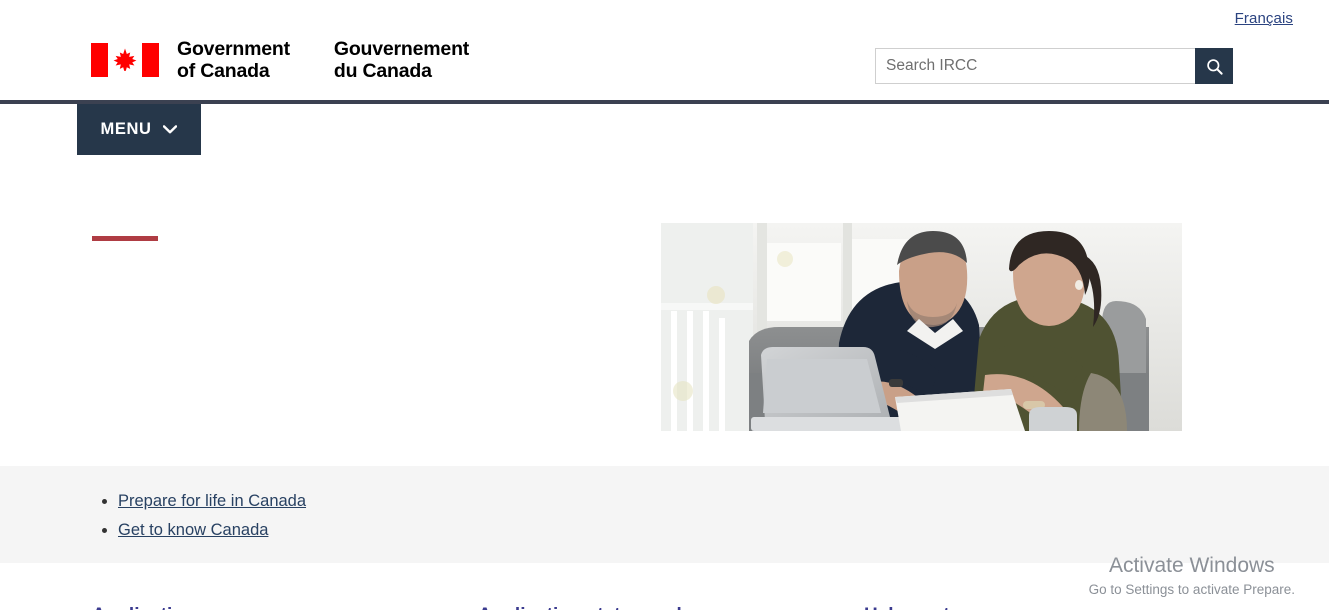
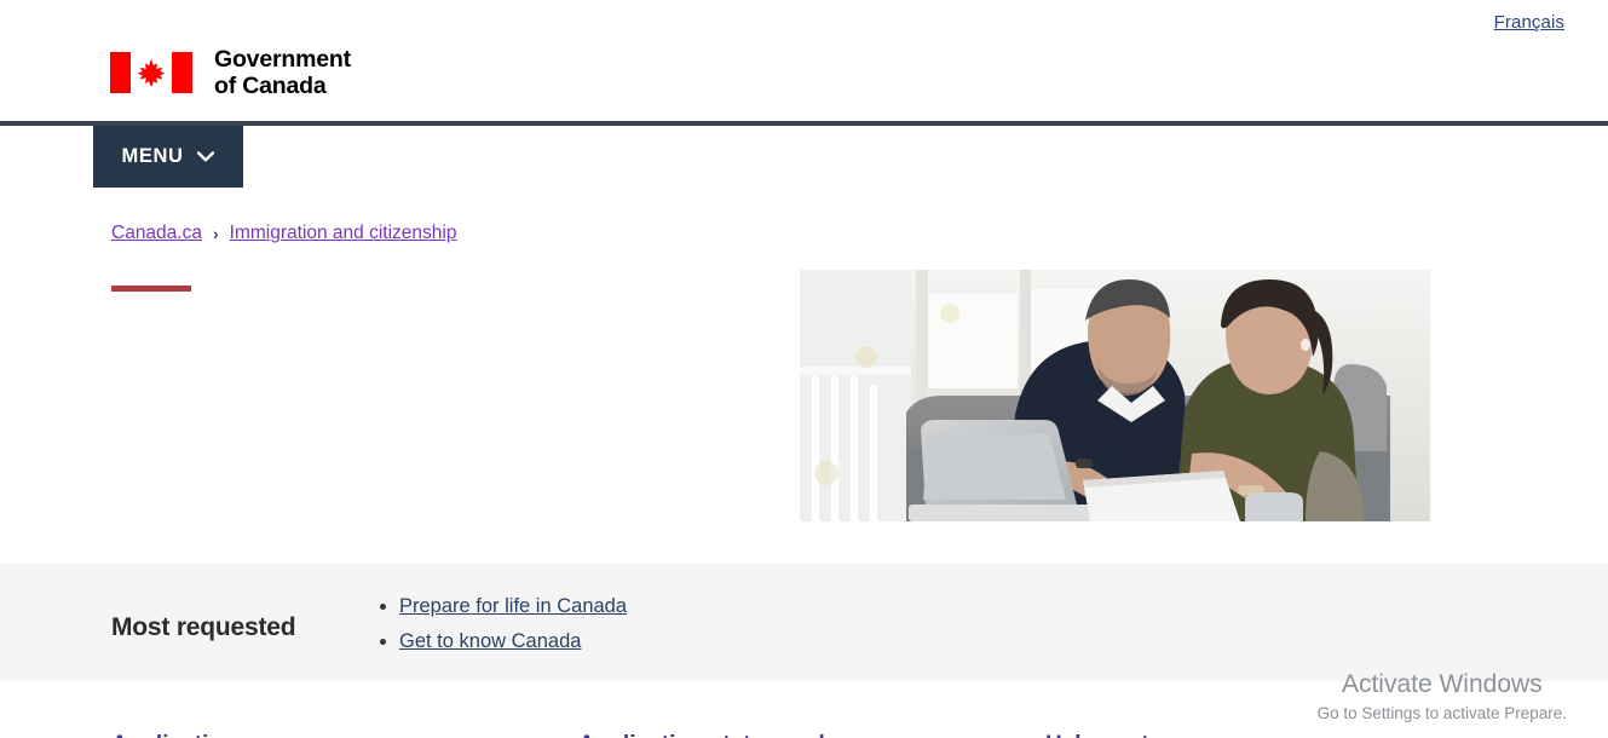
  Français
  Government
  of Canada
- Gouvernement
- du Canada
- Search IRCC
  MENU
+ Canada.ca
+ ›
+ Immigration and citizenship
+ Most requested
  Prepare for life in Canada
  Get to know Canada
  Activate Windows
  Go to Settings to activate Prepare.
